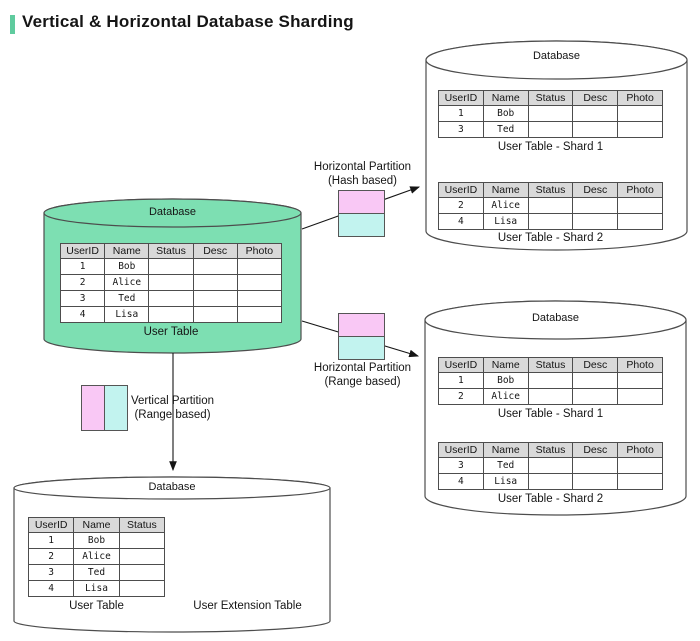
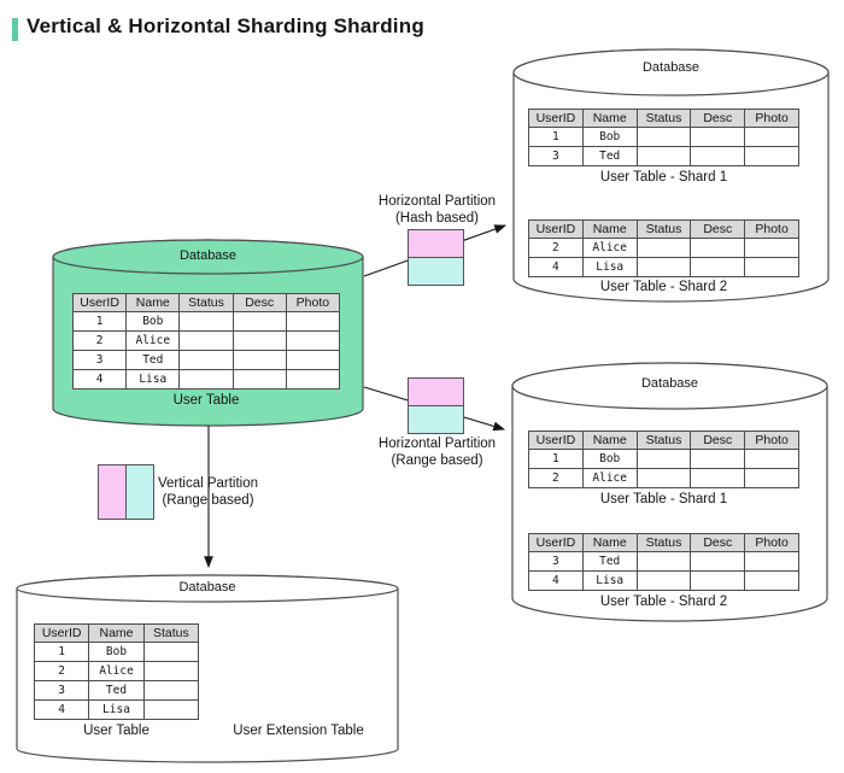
- Vertical & Horizontal Database Sharding
+ Vertical & Horizontal Sharding Sharding
  Database
  UserID	Name	Status	Desc	Photo
  1	Bob
  2	Alice
  3	Ted
  4	Lisa
  User Table
  Database
  UserID	Name	Status	Desc	Photo
  1	Bob
  3	Ted
  User Table - Shard 1
  UserID	Name	Status	Desc	Photo
  2	Alice
  4	Lisa
  User Table - Shard 2
  Database
  UserID	Name	Status	Desc	Photo
  1	Bob
  2	Alice
  User Table - Shard 1
  UserID	Name	Status	Desc	Photo
  3	Ted
  4	Lisa
  User Table - Shard 2
  Database
  UserID	Name	Status
  1	Bob
  2	Alice
  3	Ted
  4	Lisa
  User Table
  User Extension Table
  Horizontal Partition
  (Hash based)
  Horizontal Partition
  (Range based)
  Vertical Partition
  (Range based)
